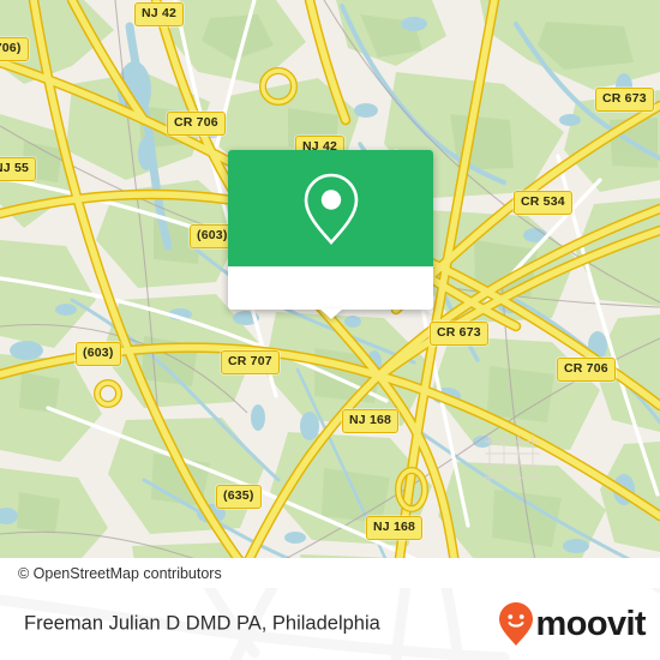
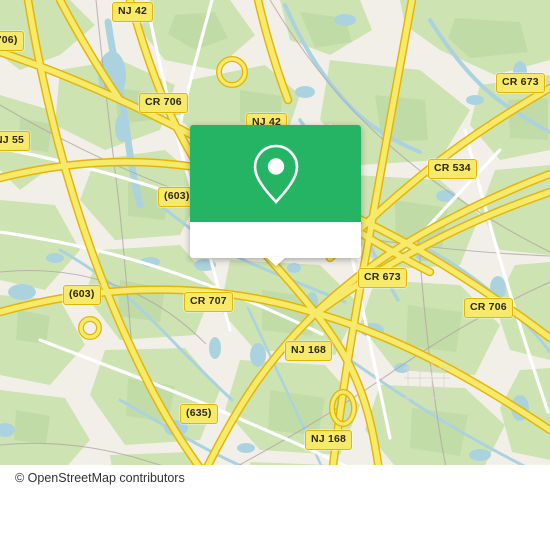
  NJ 42
  CR 673
  CR 706
  NJ 42
  J 55
  CR 534
  (603)
  (603)
  CR 707
  CR 673
  CR 706
  NJ 168
  (635)
  NJ 168
  © OpenStreetMap contributors
- Freeman Julian D DMD PA, Philadelphia
- moovit
